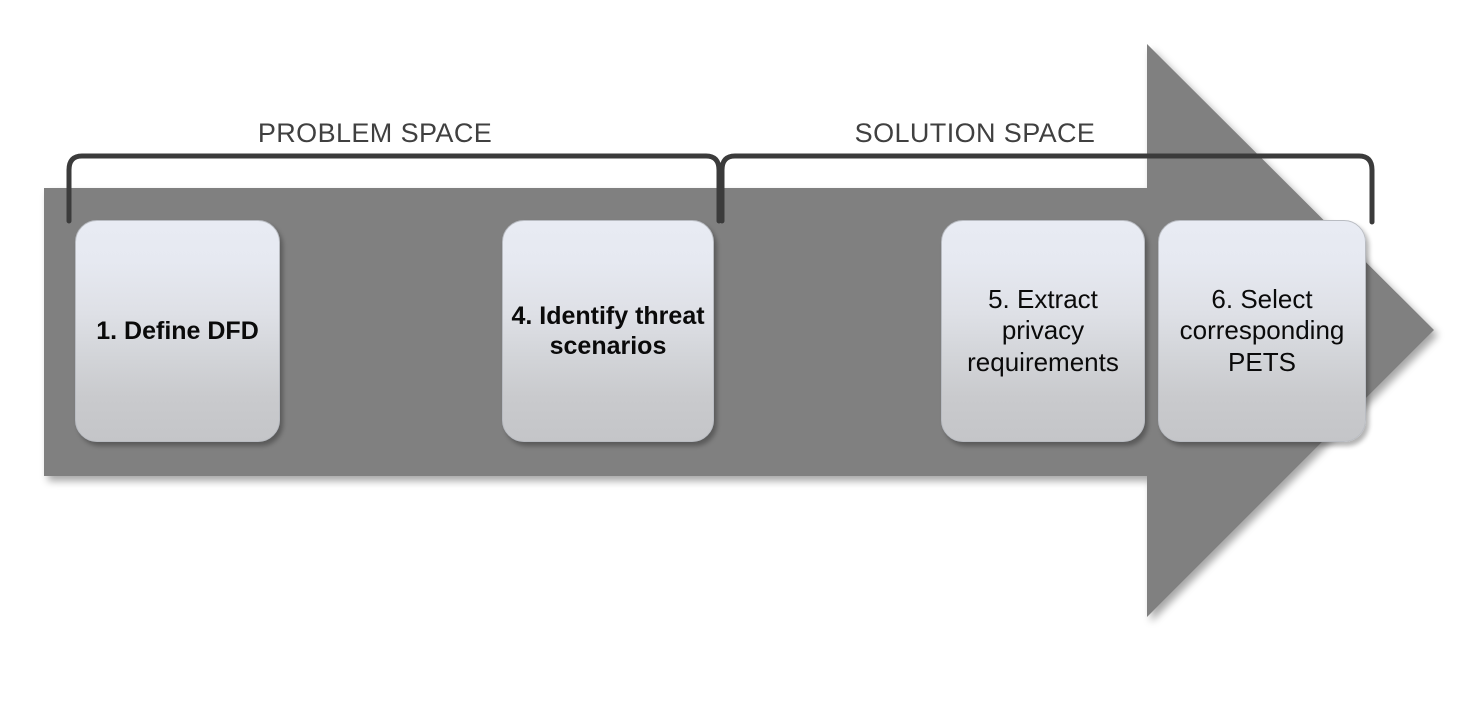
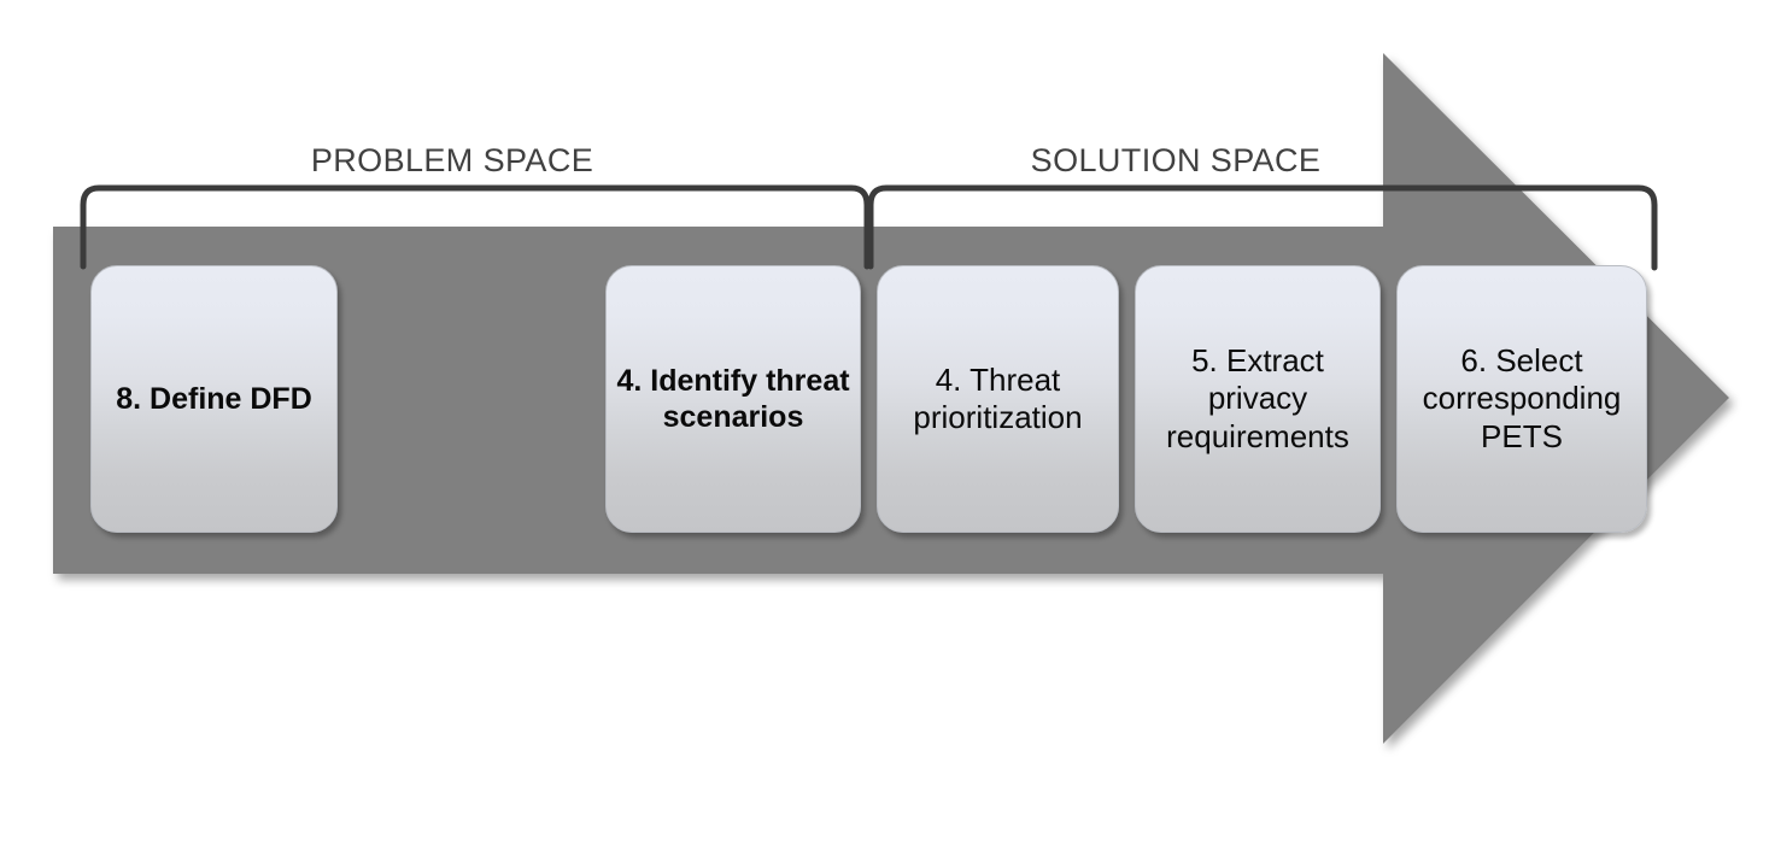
  PROBLEM SPACE
  SOLUTION SPACE
- 1. Define DFD
+ 8. Define DFD
  4. Identify threat scenarios
+ 4. Threat prioritization
  5. Extract privacy requirements
  6. Select corresponding PETS
